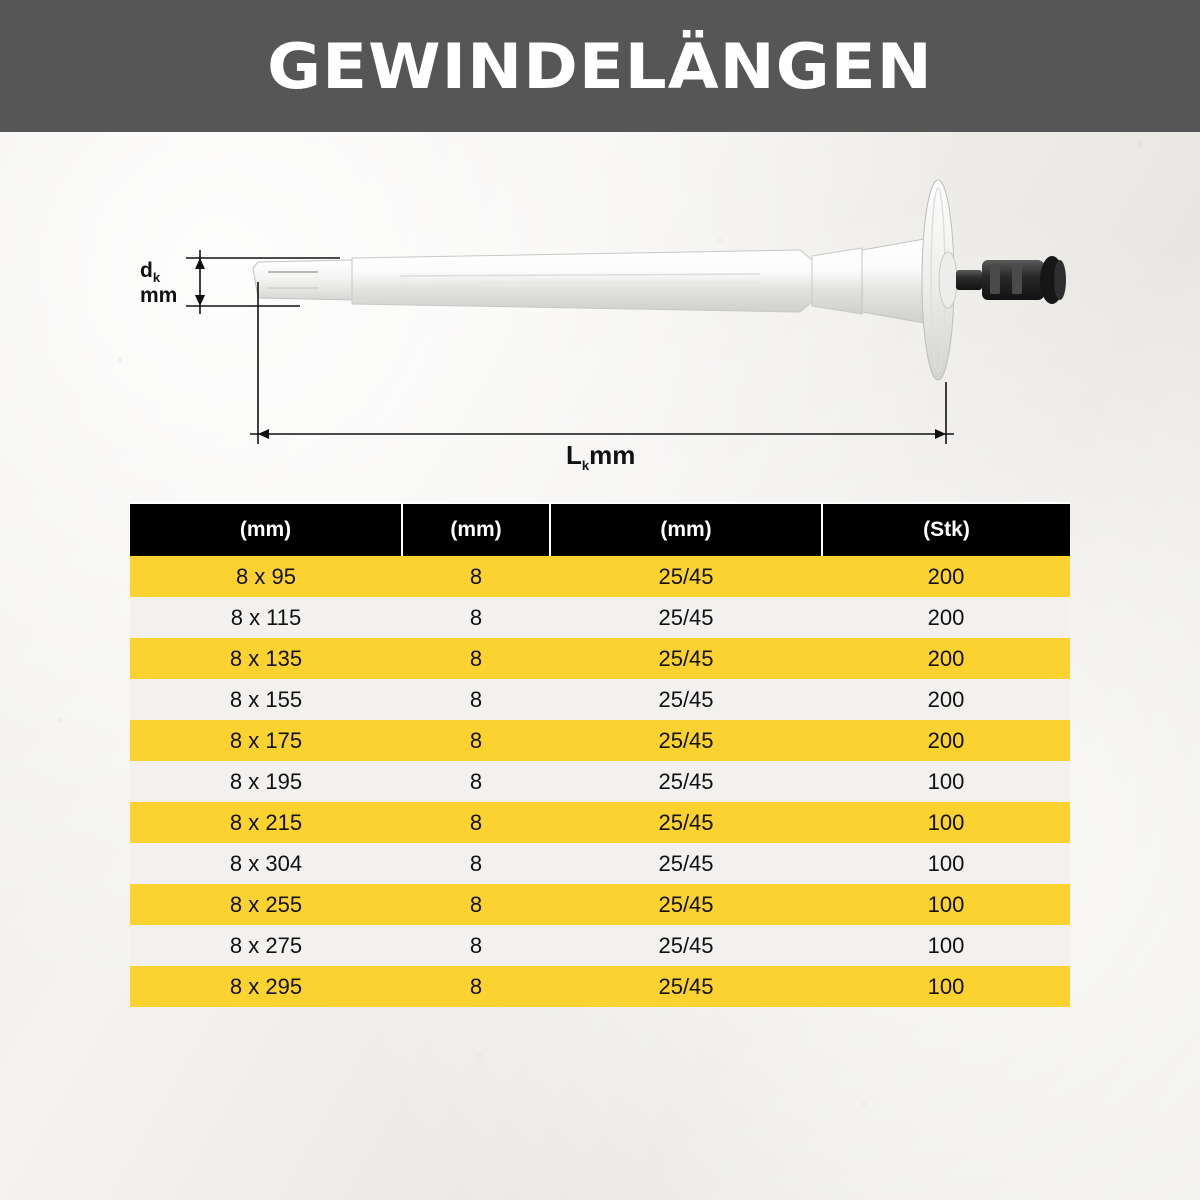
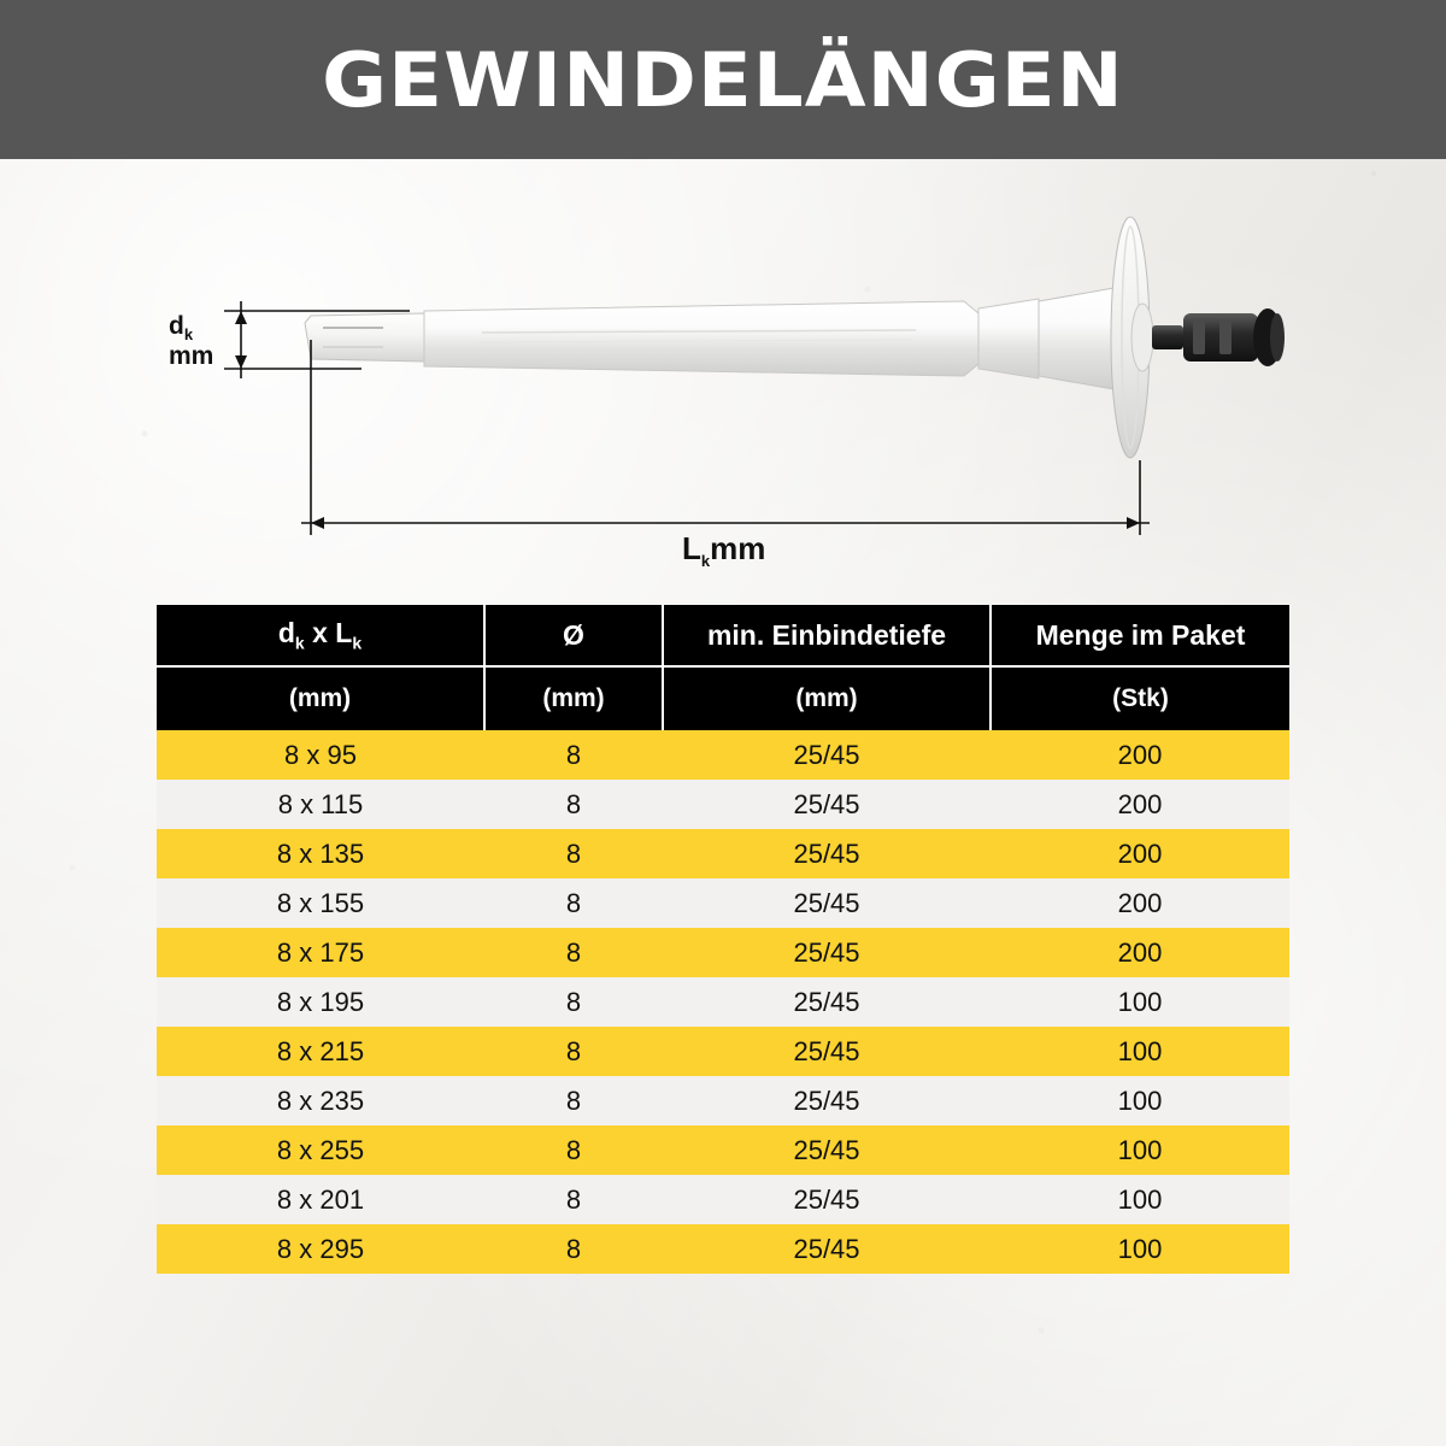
  GEWINDELÄNGEN
  dk
  mm
  Lkmm
+ dk x Lk	Ø	min. Einbindetiefe	Menge im Paket
  (mm)	(mm)	(mm)	(Stk)
  8 x 95	8	25/45	200
  8 x 115	8	25/45	200
  8 x 135	8	25/45	200
  8 x 155	8	25/45	200
  8 x 175	8	25/45	200
  8 x 195	8	25/45	100
  8 x 215	8	25/45	100
- 8 x 304	8	25/45	100
+ 8 x 235	8	25/45	100
  8 x 255	8	25/45	100
- 8 x 275	8	25/45	100
+ 8 x 201	8	25/45	100
  8 x 295	8	25/45	100
